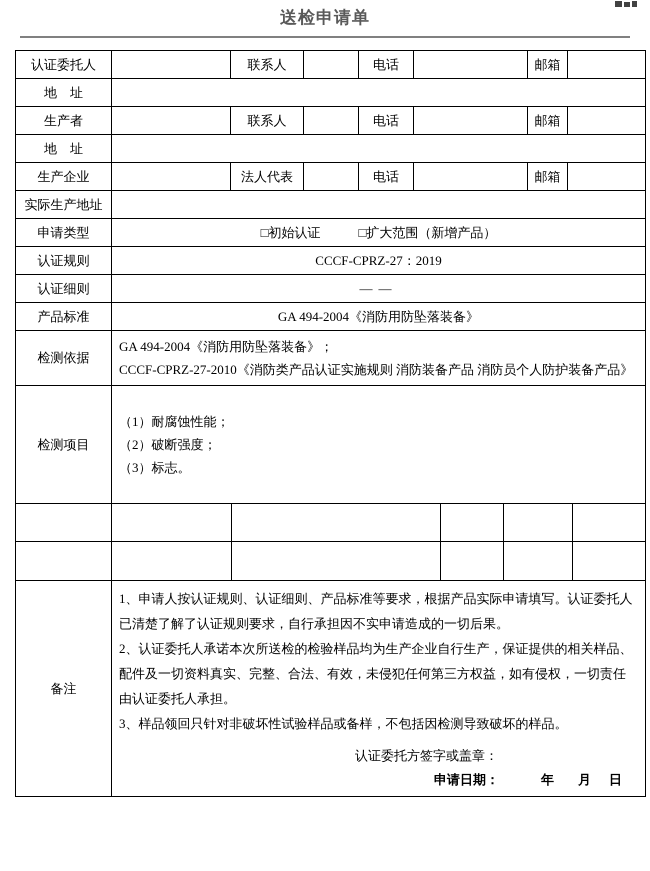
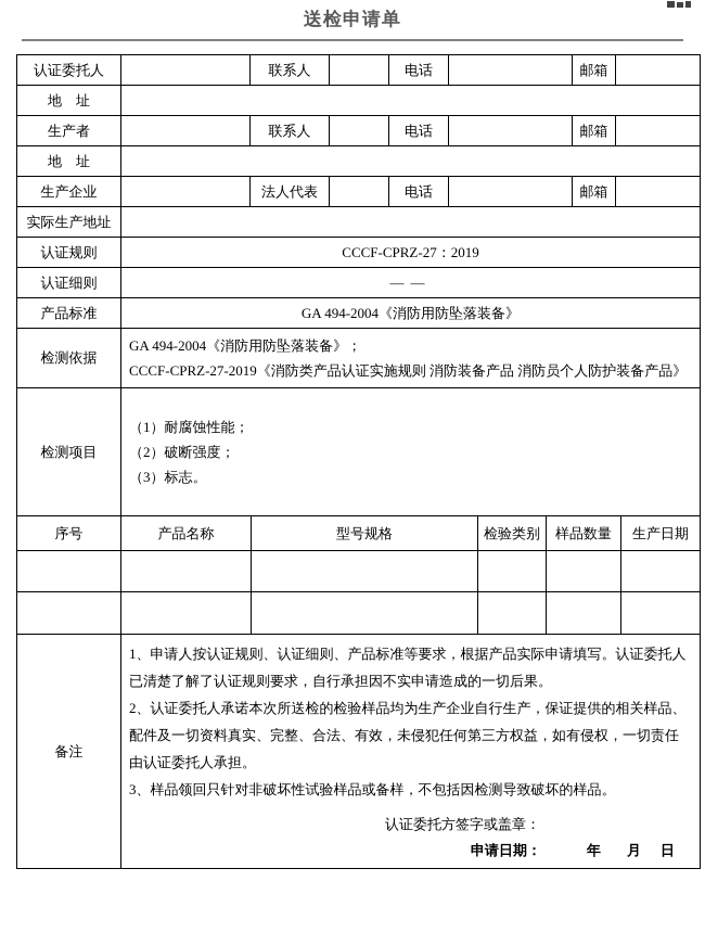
  送检申请单
  认证委托人		联系人		电话		邮箱
  地 址
  生产者		联系人		电话		邮箱
  地 址
  生产企业		法人代表		电话		邮箱
  实际生产地址
- 申请类型	□初始认证 □扩大范围（新增产品）
  认证规则	CCCF-CPRZ-27：2019
  认证细则	——
  产品标准	GA 494-2004《消防用防坠落装备》
- 检测依据	GA 494-2004《消防用防坠落装备》； CCCF-CPRZ-27-2010《消防类产品认证实施规则 消防装备产品 消防员个人防护装备产品》
+ 检测依据	GA 494-2004《消防用防坠落装备》； CCCF-CPRZ-27-2019《消防类产品认证实施规则 消防装备产品 消防员个人防护装备产品》
  检测项目	（1）耐腐蚀性能； （2）破断强度； （3）标志。
+ 序号	产品名称	型号规格	检验类别	样品数量	生产日期
  备注	1、申请人按认证规则、认证细则、产品标准等要求，根据产品实际申请填写。认证委托人已清楚了解了认证规则要求，自行承担因不实申请造成的一切后果。 2、认证委托人承诺本次所送检的检验样品均为生产企业自行生产，保证提供的相关样品、配件及一切资料真实、完整、合法、有效，未侵犯任何第三方权益，如有侵权，一切责任由认证委托人承担。 3、样品领回只针对非破坏性试验样品或备样，不包括因检测导致破坏的样品。 认证委托方签字或盖章： 申请日期： 年 月 日
